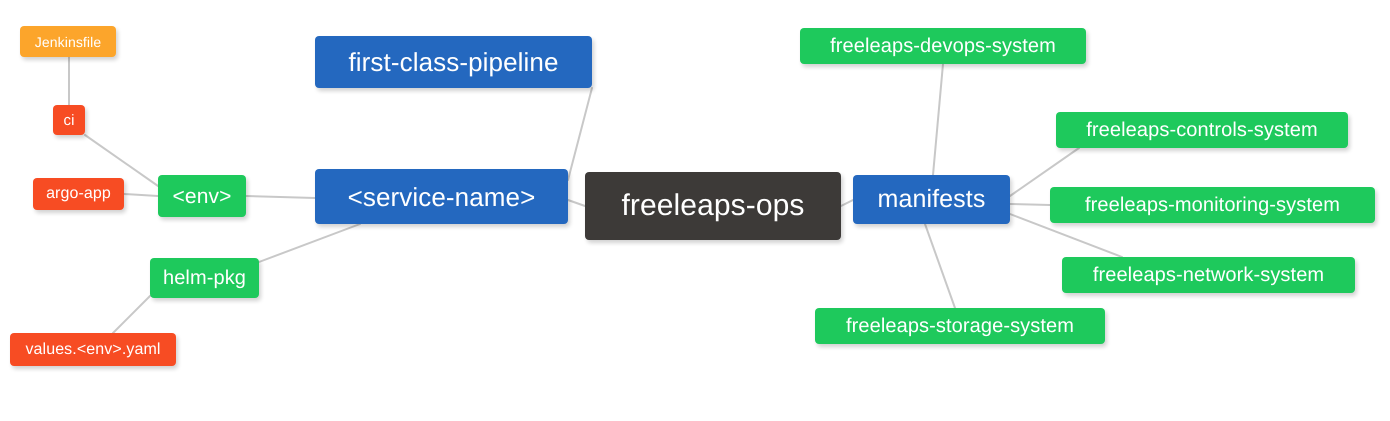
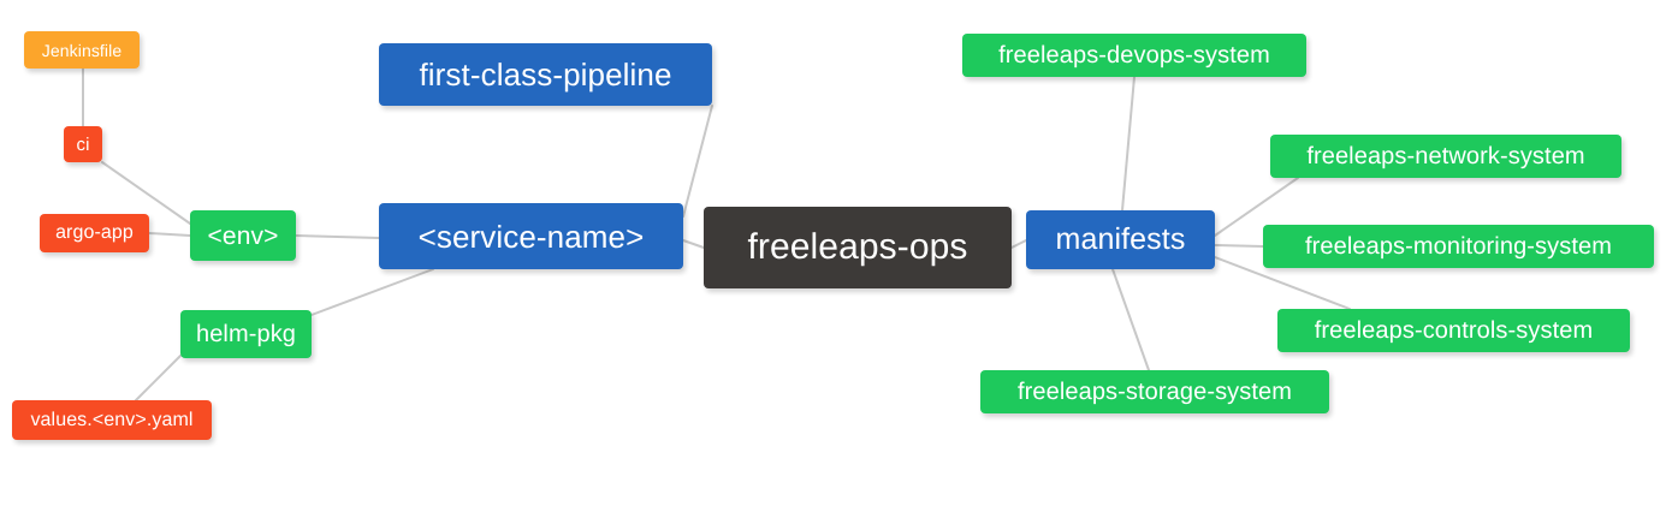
  freeleaps-ops
  <service-name>
  manifests
  first-class-pipeline
  <env>
  helm-pkg
  ci
  argo-app
  values.<env>.yaml
  Jenkinsfile
  freeleaps-devops-system
- freeleaps-controls-system
+ freeleaps-network-system
  freeleaps-monitoring-system
- freeleaps-network-system
+ freeleaps-controls-system
  freeleaps-storage-system
